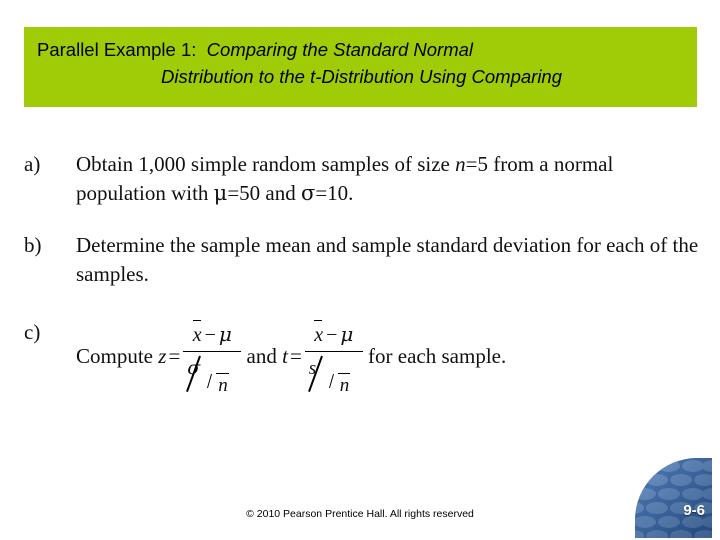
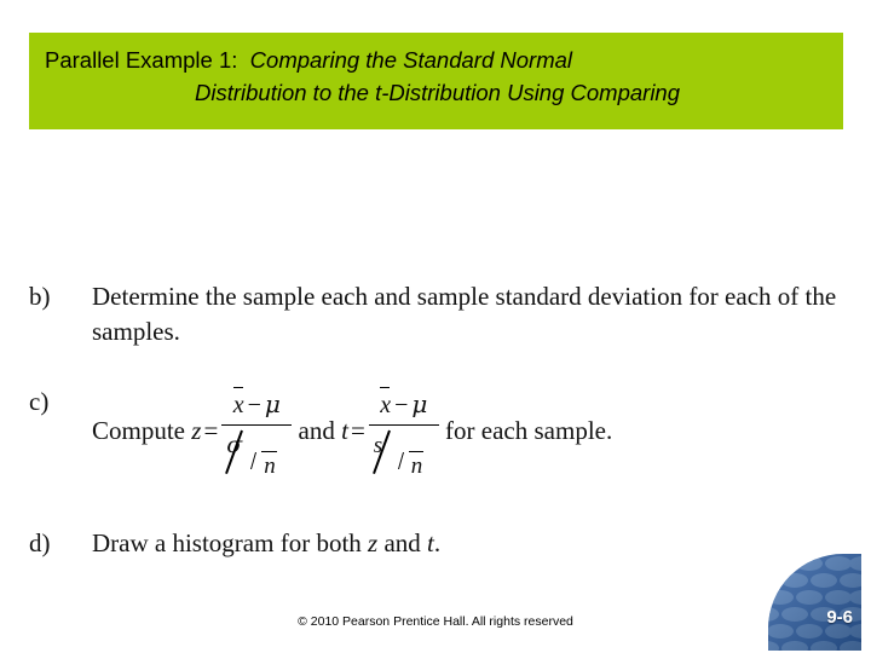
  Parallel Example 1: Comparing the Standard Normal
  Distribution to the t-Distribution Using Comparing
- a)
- Obtain 1,000 simple random samples of size n=5 from a normal population with μ=50 and σ=10.
  b)
- Determine the sample mean and sample standard deviation for each of the samples.
+ Determine the sample each and sample standard deviation for each of the samples.
  c)
  Compute z=
  x − μ
  n
  and t=
  x − μ
  s
  n
  for each sample.
+ d)
+ Draw a histogram for both z and t.
  © 2010 Pearson Prentice Hall. All rights reserved
  9-6
